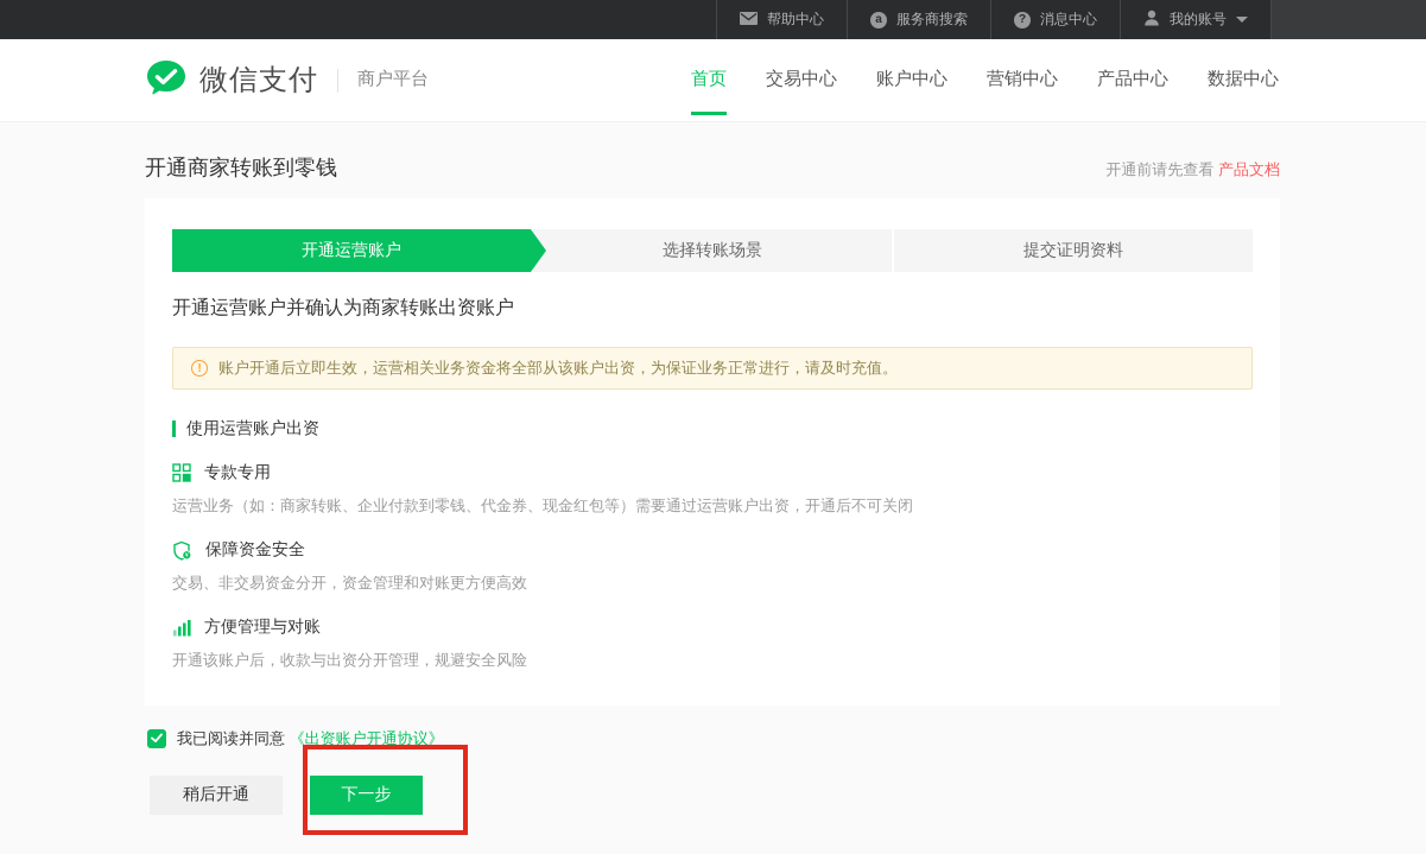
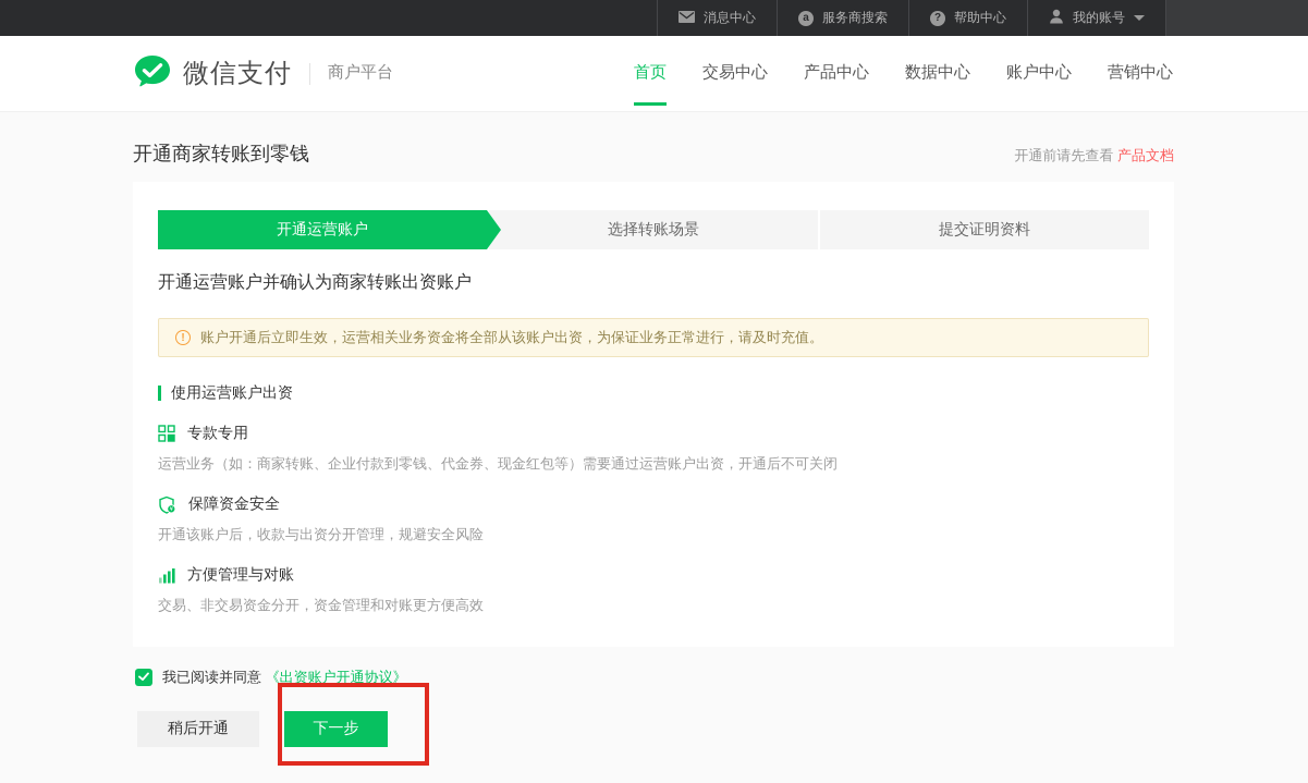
- 帮助中心
+ 消息中心
  a
  服务商搜索
  ?
- 消息中心
+ 帮助中心
  我的账号
  微信支付
  商户平台
  首页
  交易中心
- 账户中心
+ 产品中心
- 营销中心
+ 数据中心
- 产品中心
+ 账户中心
- 数据中心
+ 营销中心
  开通商家转账到零钱
  开通前请先查看 产品文档
  开通运营账户
  选择转账场景
  提交证明资料
  开通运营账户并确认为商家转账出资账户
  !
  账户开通后立即生效，运营相关业务资金将全部从该账户出资，为保证业务正常进行，请及时充值。
  使用运营账户出资
  专款专用
  运营业务（如：商家转账、企业付款到零钱、代金券、现金红包等）需要通过运营账户出资，开通后不可关闭
  保障资金安全
- 交易、非交易资金分开，资金管理和对账更方便高效
+ 开通该账户后，收款与出资分开管理，规避安全风险
  方便管理与对账
- 开通该账户后，收款与出资分开管理，规避安全风险
+ 交易、非交易资金分开，资金管理和对账更方便高效
  我已阅读并同意 《出资账户开通协议》
  稍后开通
  下一步
